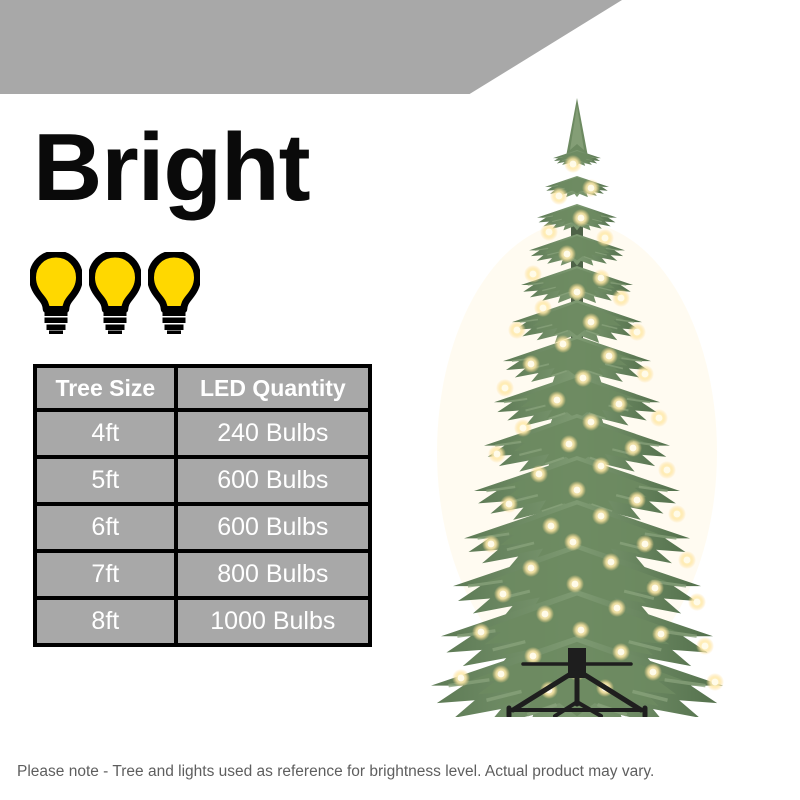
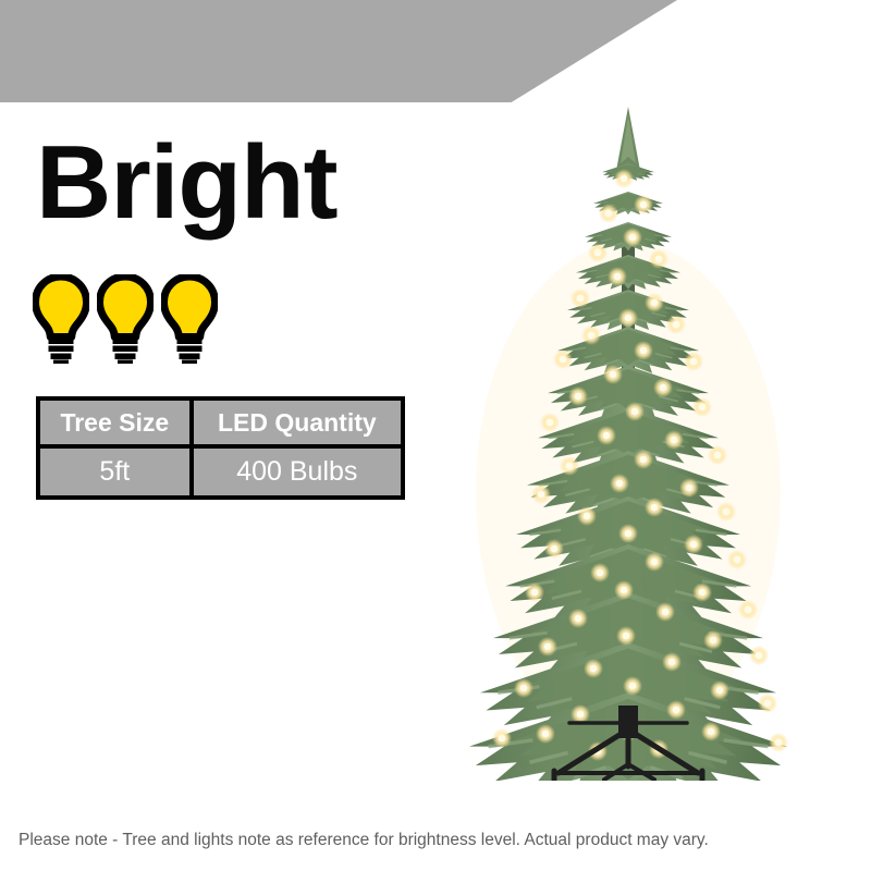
  Bright
  Tree Size	LED Quantity
- 4ft	240 Bulbs
- 5ft	600 Bulbs
+ 5ft	400 Bulbs
- 6ft	600 Bulbs
- 7ft	800 Bulbs
- 8ft	1000 Bulbs
- Please note - Tree and lights used as reference for brightness level. Actual product may vary.
+ Please note - Tree and lights note as reference for brightness level. Actual product may vary.
